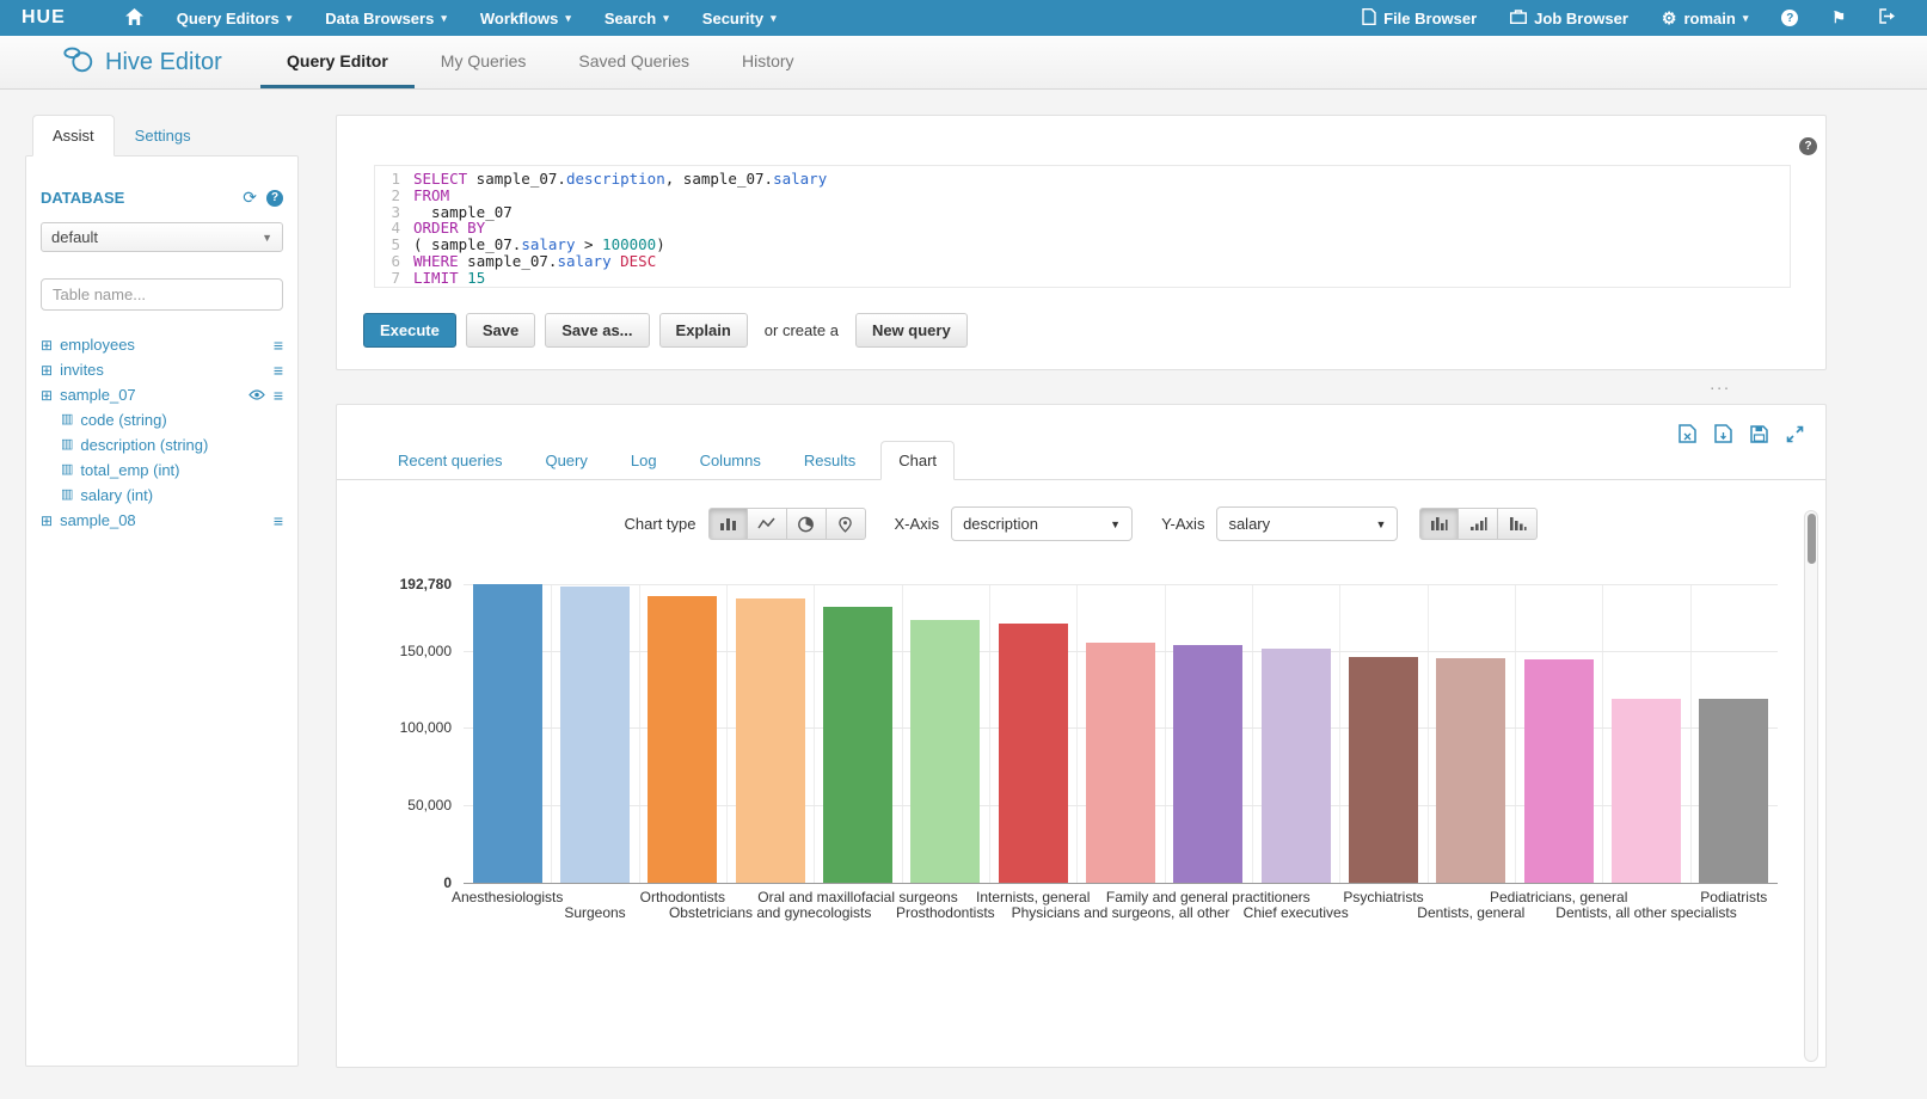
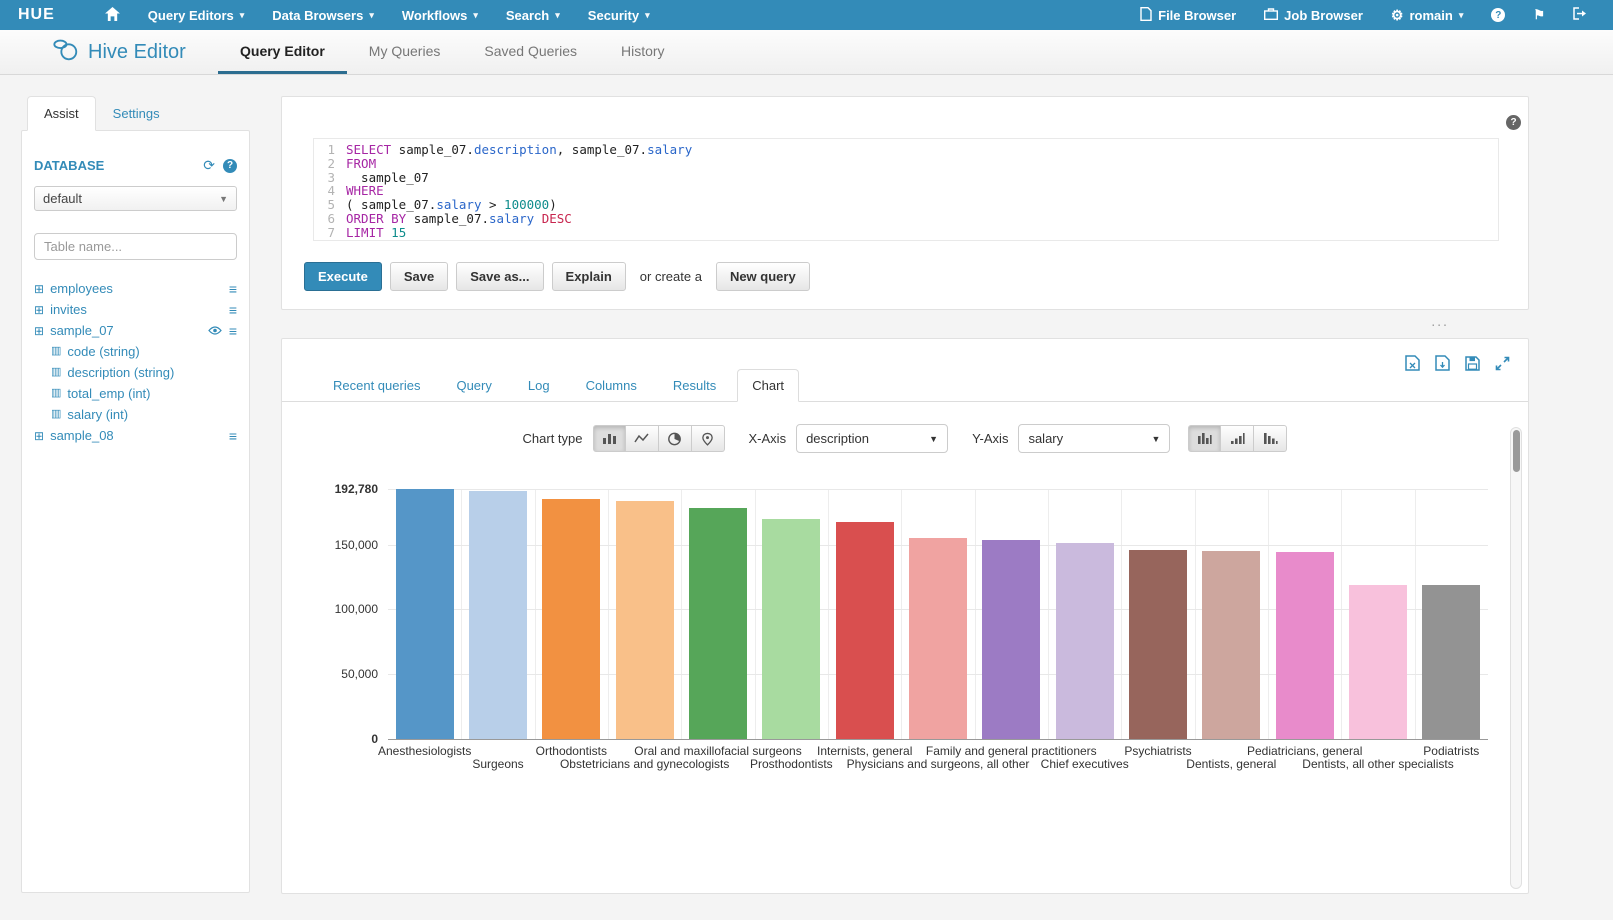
  HUE
  Query Editors
  ▾
  Data Browsers
  ▾
  Workflows
  ▾
  Search
  ▾
  Security
  ▾
  File Browser
  Job Browser
  ⚙
  romain
  ▾
  ?
  ⚑
  Hive Editor
  Query Editor
  My Queries
  Saved Queries
  History
  Assist
  Settings
  DATABASE
  ⟳
  ?
  default
  ▼
  Table name...
  ⊞
  employees
  ≡
  ⊞
  invites
  ≡
  ⊞
  sample_07
  ≡
  ▥
  code (string)
  ▥
  description (string)
  ▥
  total_emp (int)
  ▥
  salary (int)
  ⊞
  sample_08
  ≡
  ?
  1
  2
  3
  4
  5
  6
  7
  SELECT sample_07.description, sample_07.salary
  FROM
  sample_07
- ORDER BY
+ WHERE
  ( sample_07.salary > 100000)
- WHERE sample_07.salary DESC
+ ORDER BY sample_07.salary DESC
  LIMIT 15
  Execute
  Save
  Save as...
  Explain
  or create a
  New query
  ∙∙∙
  Recent queries
  Query
  Log
  Columns
  Results
  Chart
  Chart type
  X-Axis
  description
  ▼
  Y-Axis
  salary
  ▼
  192,780
  150,000
  100,000
  50,000
  0
  Anesthesiologists
  Surgeons
  Orthodontists
  Obstetricians and gynecologists
  Oral and maxillofacial surgeons
  Prosthodontists
  Internists, general
  Physicians and surgeons, all other
  Family and general practitioners
  Chief executives
  Psychiatrists
  Dentists, general
  Pediatricians, general
  Dentists, all other specialists
  Podiatrists
